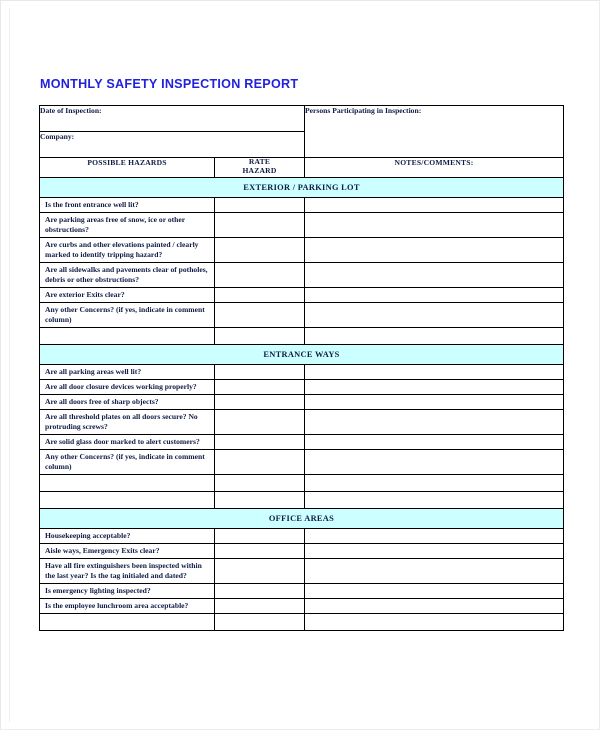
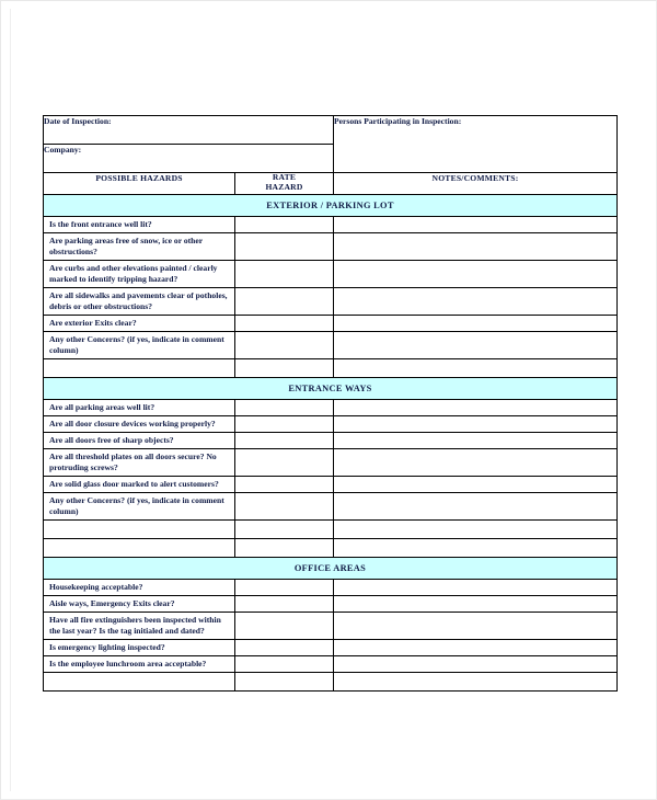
- MONTHLY SAFETY INSPECTION REPORT
  Date of Inspection:	Persons Participating in Inspection:
  Company:
  POSSIBLE HAZARDS	RATE HAZARD	NOTES/COMMENTS:
  EXTERIOR / PARKING LOT
  Is the front entrance well lit?
  Are parking areas free of snow, ice or other obstructions?
  Are curbs and other elevations painted / clearly marked to identify tripping hazard?
  Are all sidewalks and pavements clear of potholes, debris or other obstructions?
  Are exterior Exits clear?
  Any other Concerns? (if yes, indicate in comment column)
  ENTRANCE WAYS
  Are all parking areas well lit?
  Are all door closure devices working properly?
  Are all doors free of sharp objects?
  Are all threshold plates on all doors secure? No protruding screws?
  Are solid glass door marked to alert customers?
  Any other Concerns? (if yes, indicate in comment column)
  OFFICE AREAS
  Housekeeping acceptable?
  Aisle ways, Emergency Exits clear?
  Have all fire extinguishers been inspected within the last year? Is the tag initialed and dated?
  Is emergency lighting inspected?
  Is the employee lunchroom area acceptable?
